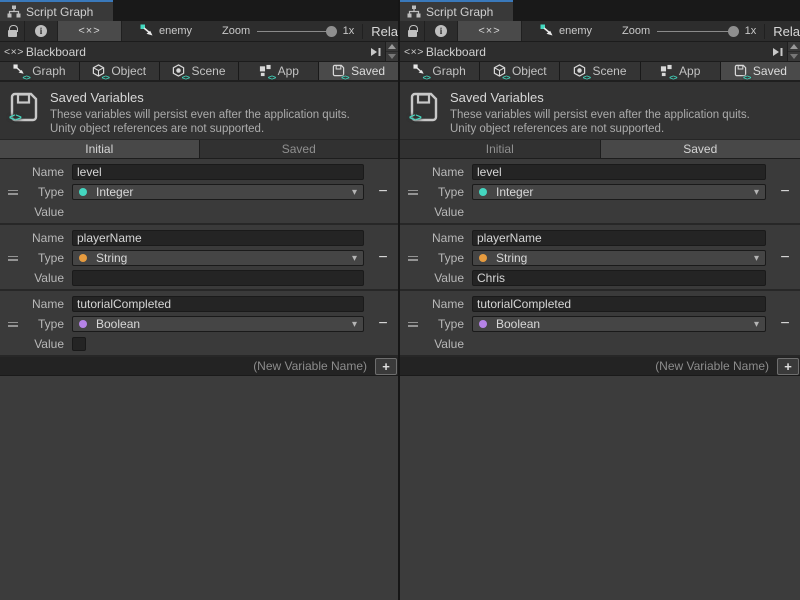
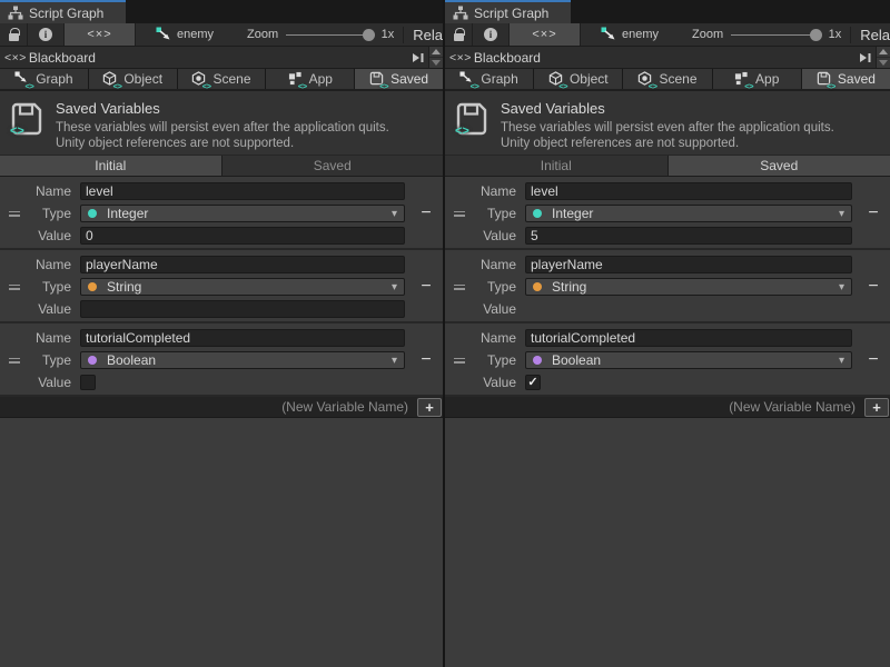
  Script Graph
  <×>
  enemy
  Zoom
  1x
  Rela
  <×>
  Blackboard
  <>
  Graph
  <>
  Object
  <>
  Scene
  <>
  App
  <>
  Saved
  <>
  Saved Variables
  These variables will persist even after the application quits.
  Unity object references are not supported.
  Initial
  Saved
  Name
  level
  Type
  Integer
  ▾
  −
  Value
+ 0
  Name
  playerName
  Type
  String
  ▾
  −
  Value
  Name
  tutorialCompleted
  Type
  Boolean
  ▾
  −
  Value
  (New Variable Name)
  +
  Script Graph
  <×>
  enemy
  Zoom
  1x
  Rela
  <×>
  Blackboard
  <>
  Graph
  <>
  Object
  <>
  Scene
  <>
  App
  <>
  Saved
  <>
  Saved Variables
  These variables will persist even after the application quits.
  Unity object references are not supported.
  Initial
  Saved
  Name
  level
  Type
  Integer
  ▾
  −
  Value
+ 5
  Name
  playerName
  Type
  String
  ▾
  −
  Value
- Chris
  Name
  tutorialCompleted
  Type
  Boolean
  ▾
  −
  Value
+ ✓
  (New Variable Name)
  +
